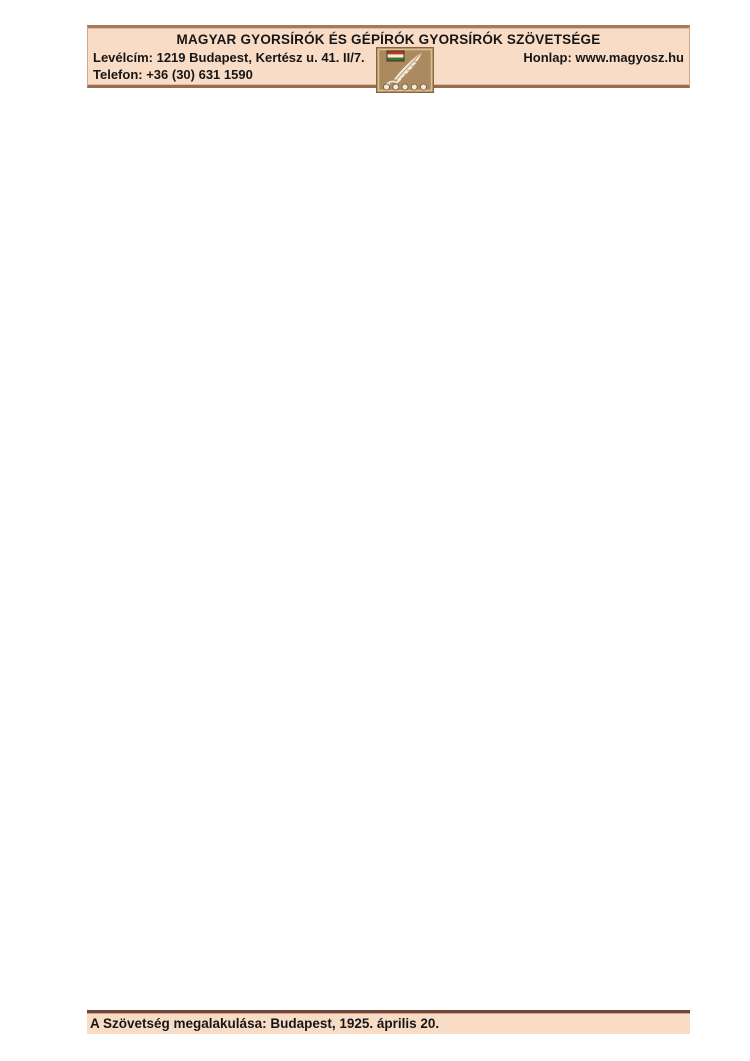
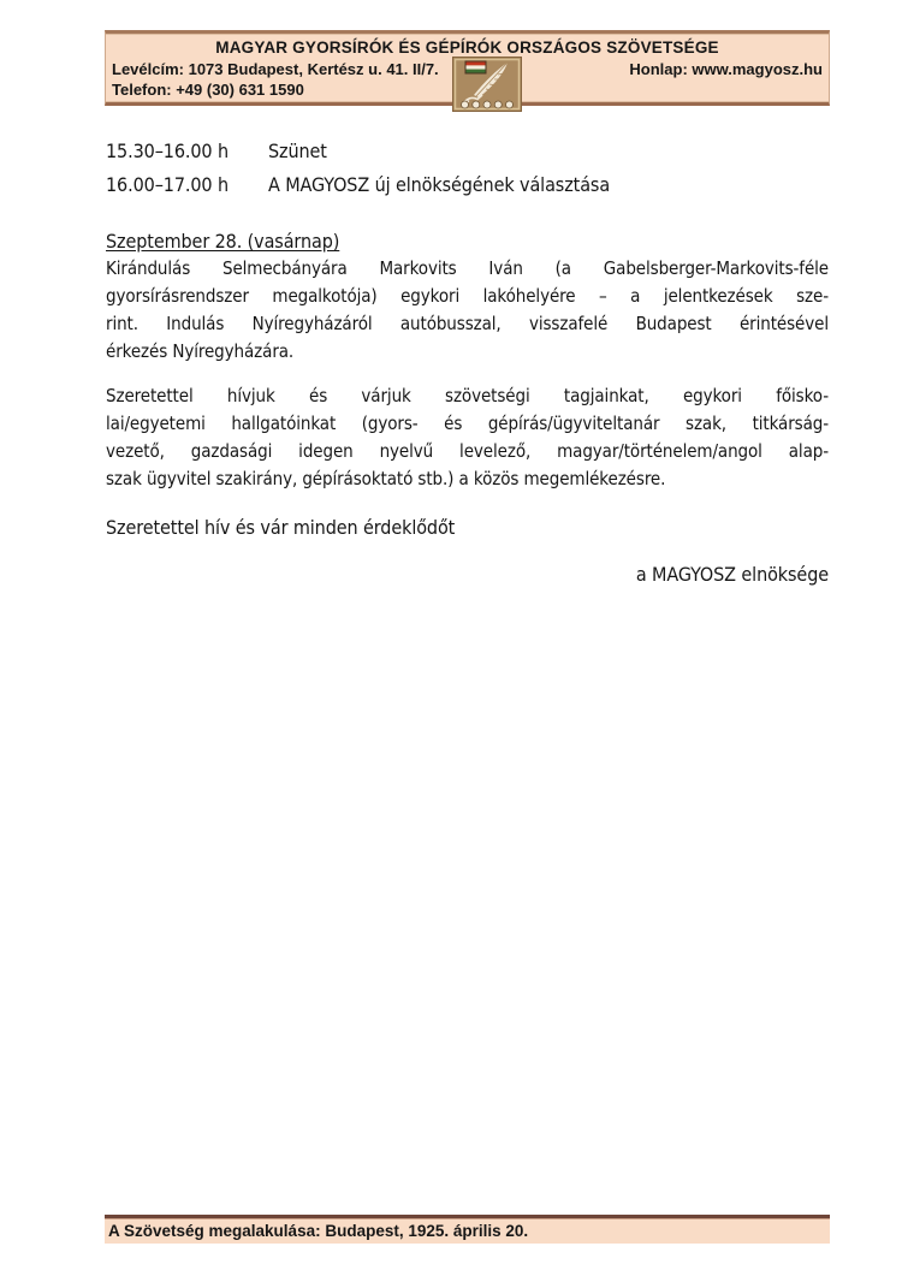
- MAGYAR GYORSÍRÓK ÉS GÉPÍRÓK GYORSÍRÓK SZÖVETSÉGE
+ MAGYAR GYORSÍRÓK ÉS GÉPÍRÓK ORSZÁGOS SZÖVETSÉGE
- Levélcím: 1219 Budapest, Kertész u. 41. II/7.
+ Levélcím: 1073 Budapest, Kertész u. 41. II/7.
- Telefon: +36 (30) 631 1590
+ Telefon: +49 (30) 631 1590
  Honlap: www.magyosz.hu
+ 15.30–16.00 h
+ Szünet
+ 16.00–17.00 h
+ A MAGYOSZ új elnökségének választása
+ Szeptember 28. (vasárnap)
+ Kirándulás Selmecbányára Markovits Iván (a Gabelsberger-Markovits-féle
+ gyorsírásrendszer megalkotója) egykori lakóhelyére – a jelentkezések sze-
+ rint. Indulás Nyíregyházáról autóbusszal, visszafelé Budapest érintésével
+ érkezés Nyíregyházára.
+ Szeretettel hívjuk és várjuk szövetségi tagjainkat, egykori főisko-
+ lai/egyetemi hallgatóinkat (gyors- és gépírás/ügyviteltanár szak, titkárság-
+ vezető, gazdasági idegen nyelvű levelező, magyar/történelem/angol alap-
+ szak ügyvitel szakirány, gépírásoktató stb.) a közös megemlékezésre.
+ Szeretettel hív és vár minden érdeklődőt
+ a MAGYOSZ elnöksége
  A Szövetség megalakulása: Budapest, 1925. április 20.
